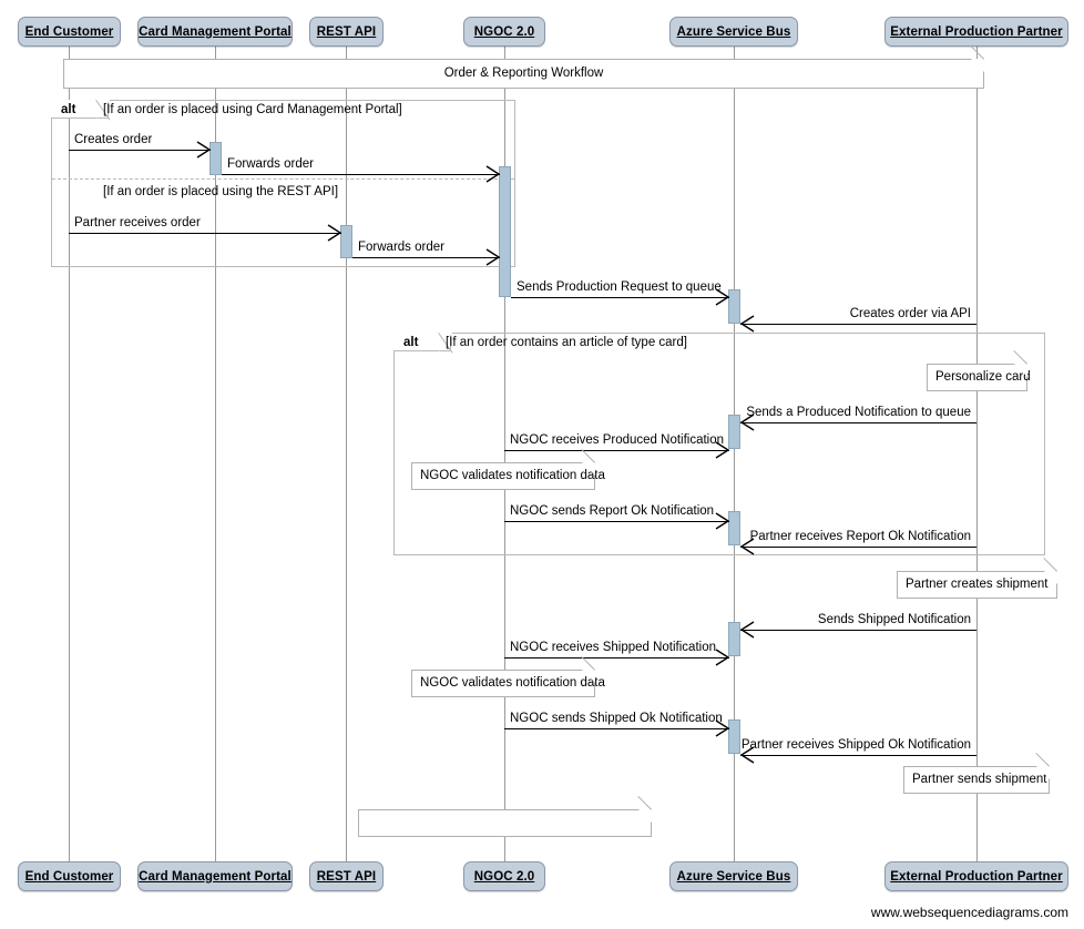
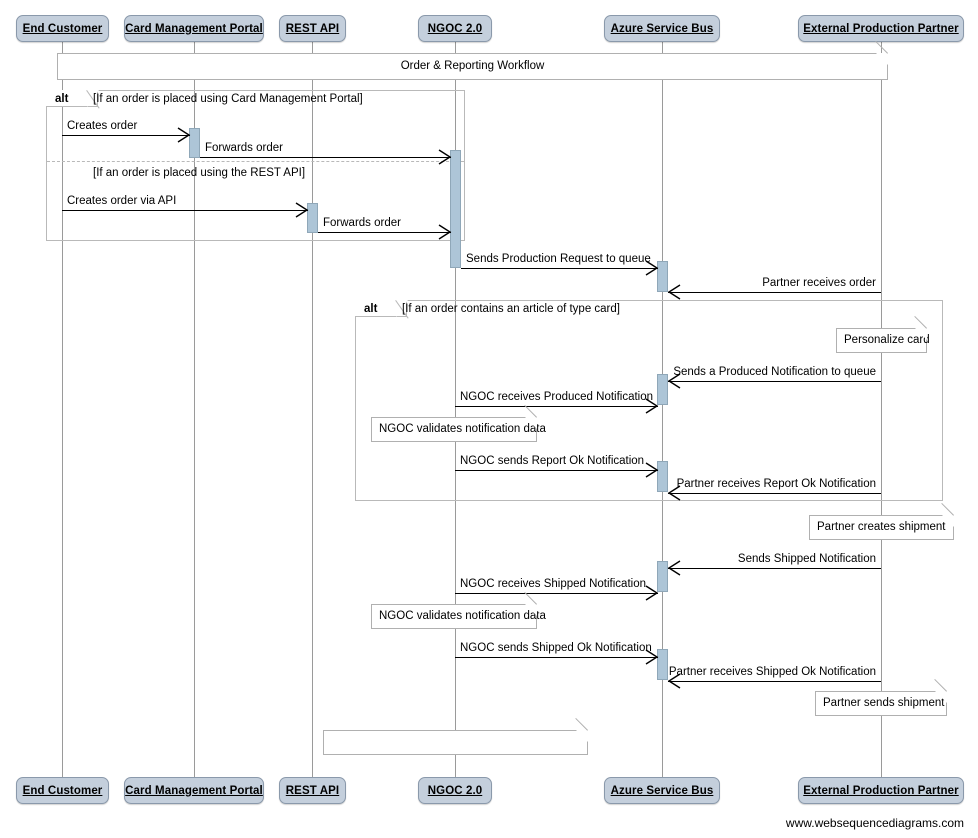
  End Customer
  Card Management Portal
  REST API
  NGOC 2.0
  Azure Service Bus
  External Production Partner
  Order & Reporting Workflow
  alt
  [If an order is placed using Card Management Portal]
  [If an order is placed using the REST API]
  alt
  [If an order contains an article of type card]
  Creates order
  Forwards order
- Partner receives order
+ Creates order via API
  Forwards order
  Sends Production Request to queue
- Creates order via API
+ Partner receives order
  Personalize card
  Sends a Produced Notification to queue
  NGOC receives Produced Notification
  NGOC validates notification data
  NGOC sends Report Ok Notification
  Partner receives Report Ok Notification
  Partner creates shipment
  Sends Shipped Notification
  NGOC receives Shipped Notification
  NGOC validates notification data
  NGOC sends Shipped Ok Notification
  Partner receives Shipped Ok Notification
  Partner sends shipment
  End Customer
  Card Management Portal
  REST API
  NGOC 2.0
  Azure Service Bus
  External Production Partner
  www.websequencediagrams.com
